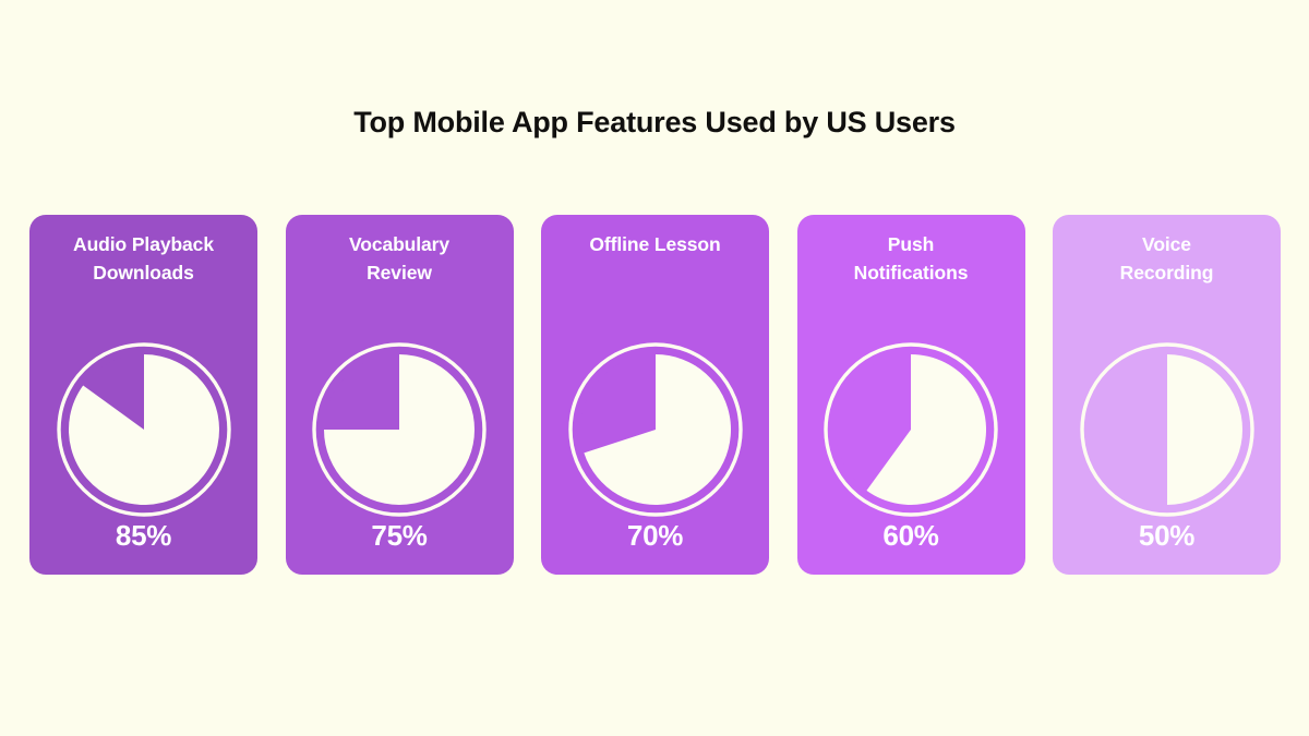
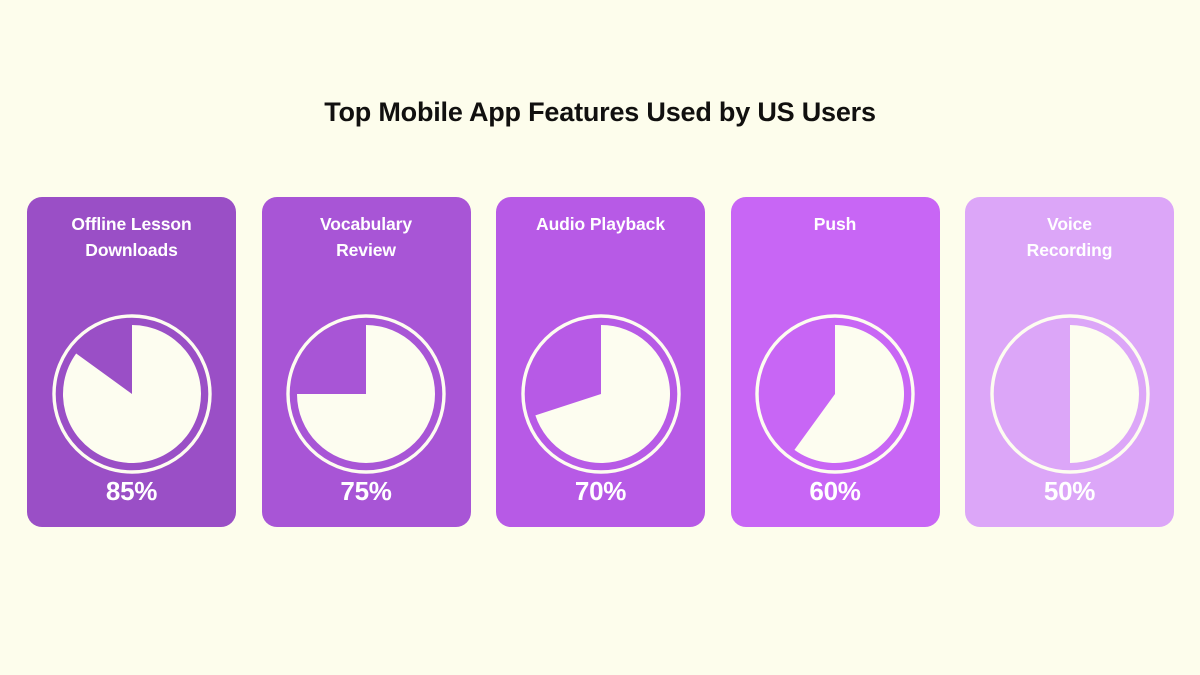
  Top Mobile App Features Used by US Users
- Audio Playback
+ Offline Lesson
  Downloads
  85%
  Vocabulary
  Review
  75%
- Offline Lesson
+ Audio Playback
  70%
  Push
- Notifications
  60%
  Voice
  Recording
  50%
